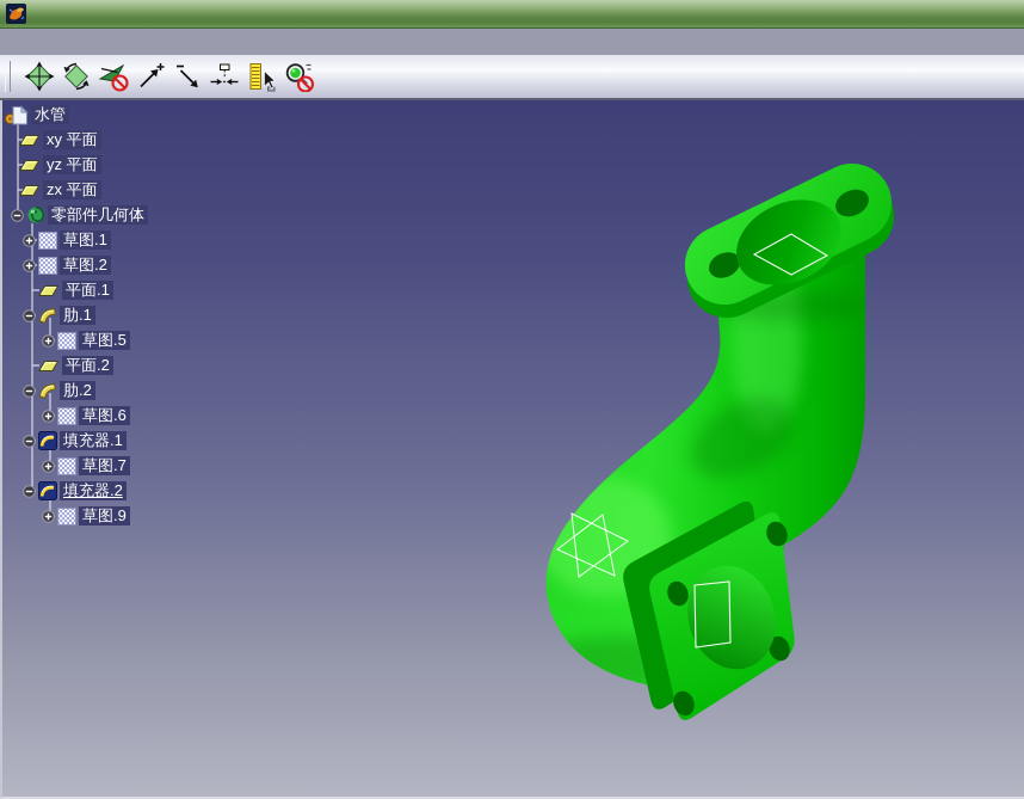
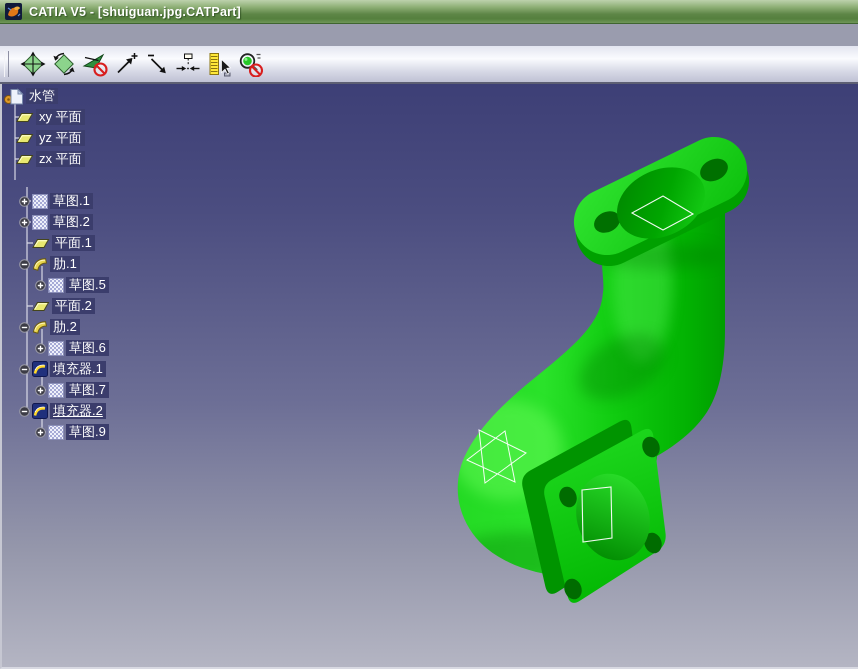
+ CATIA V5 - [shuiguan.jpg.CATPart]
  水管
  xy 平面
  yz 平面
  zx 平面
- 零部件几何体
  草图.1
  草图.2
  平面.1
  肋.1
  草图.5
  平面.2
  肋.2
  草图.6
  填充器.1
  草图.7
  填充器.2
  草图.9
